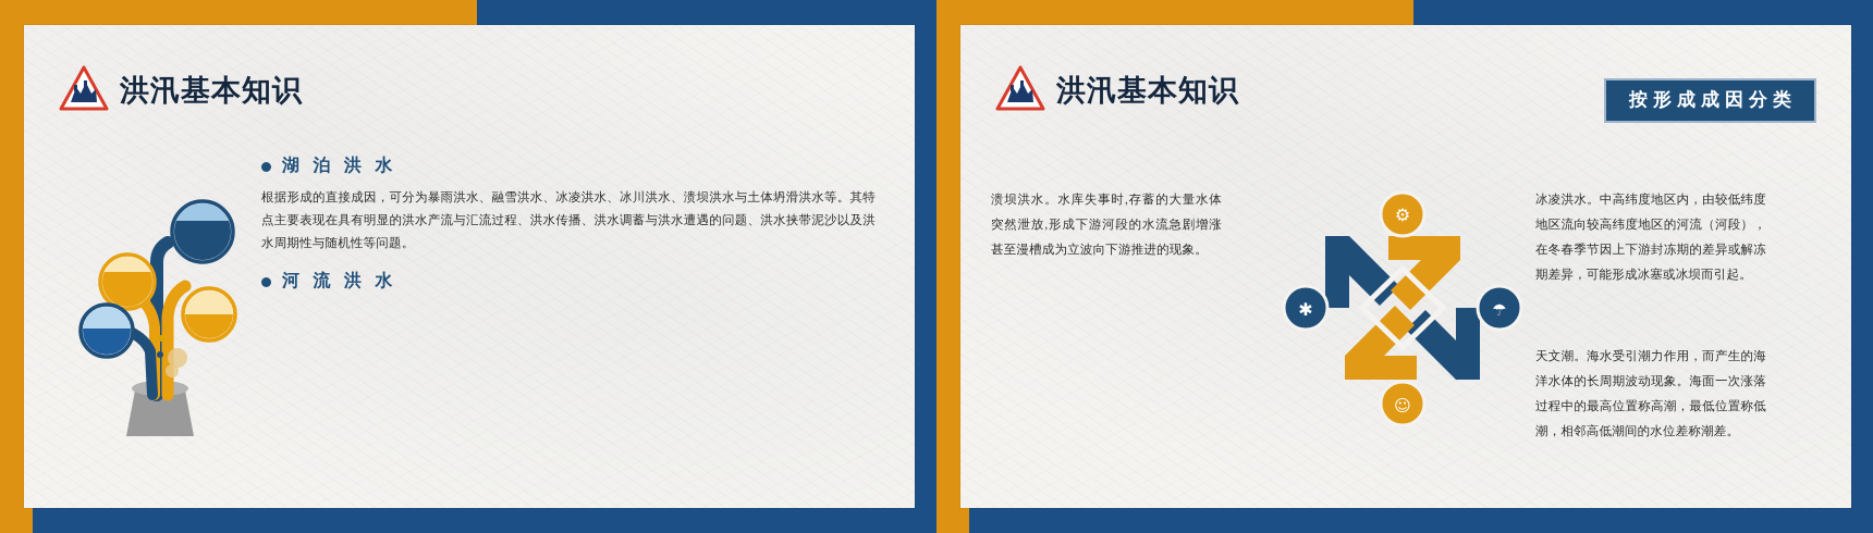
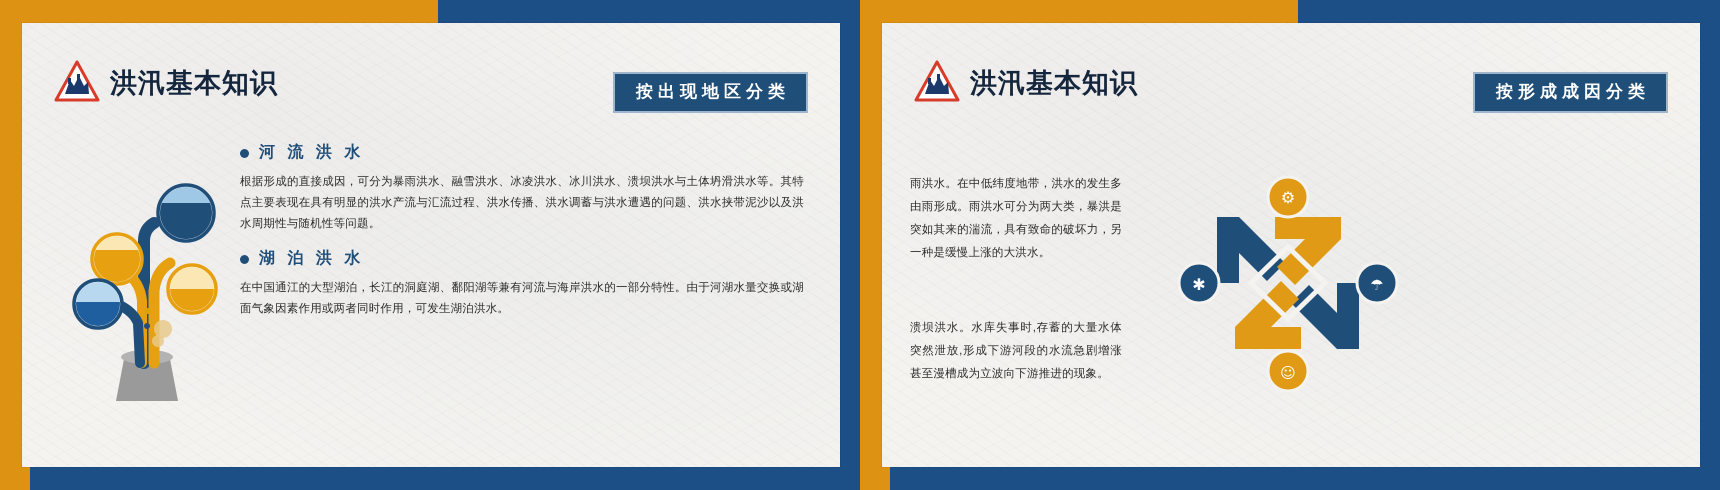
  洪汛基本知识
+ 按出现地区分类
- 湖 泊 洪 水
+ 河 流 洪 水
  根据形成的直接成因，可分为暴雨洪水、融雪洪水、冰凌洪水、冰川洪水、溃坝洪水与土体坍滑洪水等。其特点主要表现在具有明显的洪水产流与汇流过程、洪水传播、洪水调蓄与洪水遭遇的问题、洪水挟带泥沙以及洪水周期性与随机性等问题。
- 河 流 洪 水
+ 湖 泊 洪 水
+ 在中国通江的大型湖泊，长江的洞庭湖、鄱阳湖等兼有河流与海岸洪水的一部分特性。由于河湖水量交换或湖面气象因素作用或两者同时作用，可发生湖泊洪水。
  洪汛基本知识
  按形成成因分类
+ 雨洪水。在中低纬度地带，洪水的发生多由雨形成。雨洪水可分为两大类，暴洪是突如其来的湍流，具有致命的破坏力，另一种是缓慢上涨的大洪水。
  溃坝洪水。水库失事时,存蓄的大量水体突然泄放,形成下游河段的水流急剧增涨甚至漫槽成为立波向下游推进的现象。
  ⚙
  ✱
  ☂
  ☺
- 冰凌洪水。中高纬度地区内，由较低纬度地区流向较高纬度地区的河流（河段），在冬春季节因上下游封冻期的差异或解冻期差异，可能形成冰塞或冰坝而引起。
- 天文潮。海水受引潮力作用，而产生的海洋水体的长周期波动现象。海面一次涨落过程中的最高位置称高潮，最低位置称低潮，相邻高低潮间的水位差称潮差。
